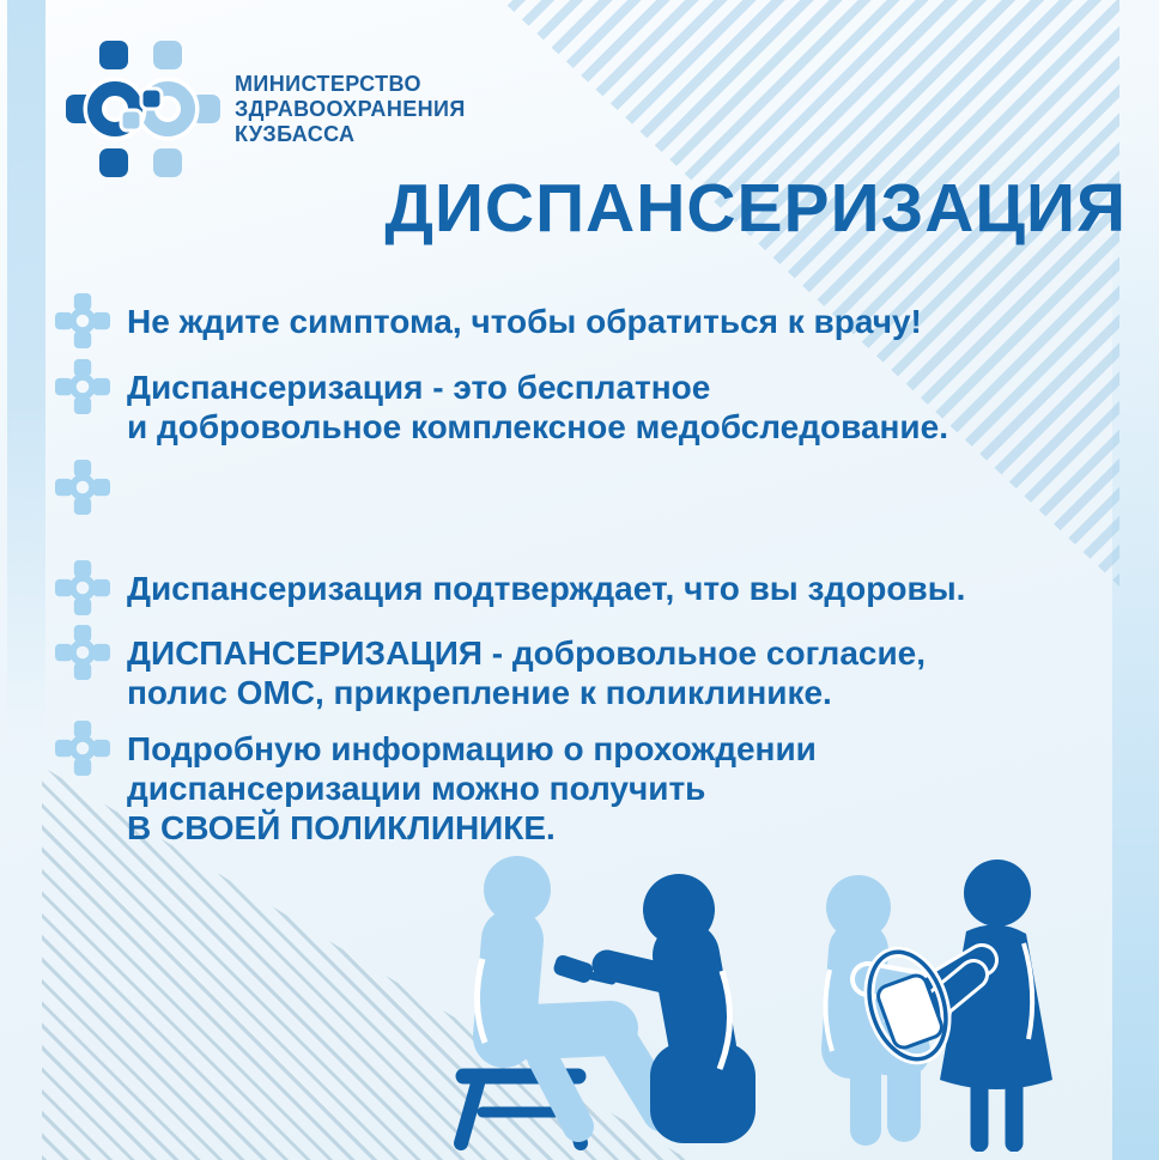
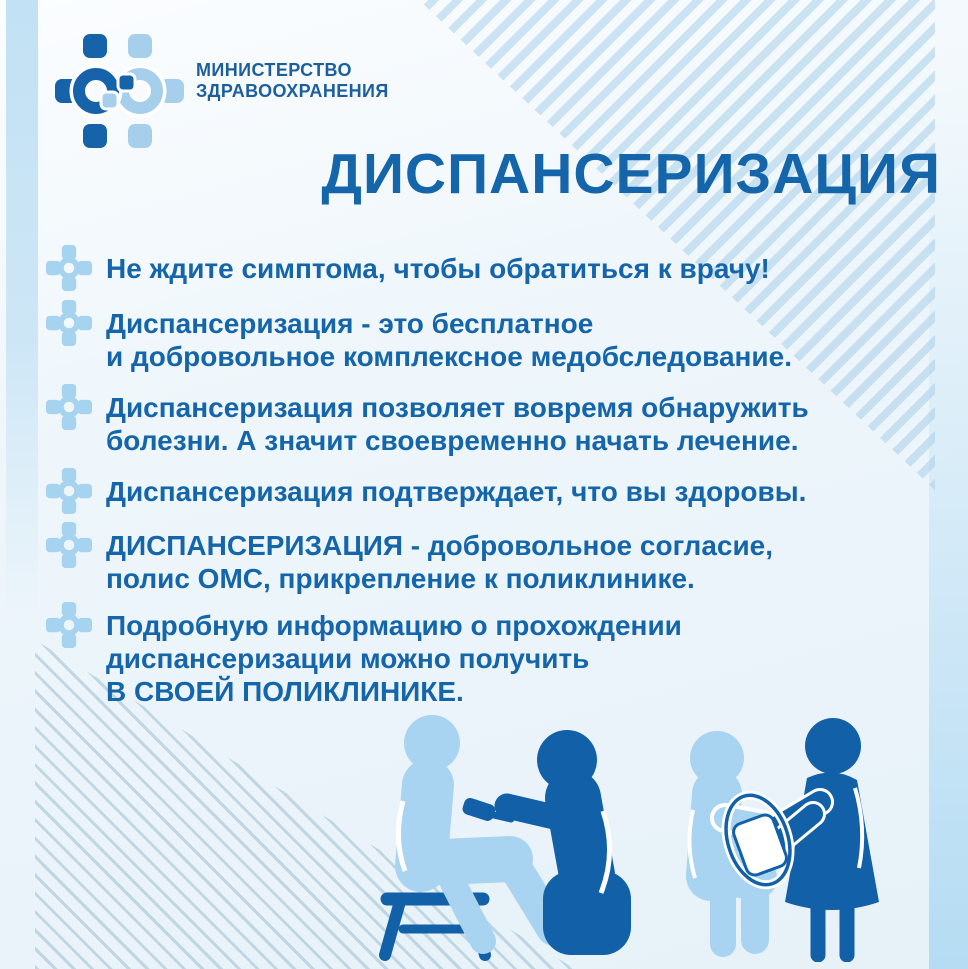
  МИНИСТЕРСТВО
  ЗДРАВООХРАНЕНИЯ
- КУЗБАССА
  ДИСПАНСЕРИЗАЦИЯ
  Не ждите симптома, чтобы обратиться к врачу!
  Диспансеризация - это бесплатное
  и добровольное комплексное медобследование.
+ Диспансеризация позволяет вовремя обнаружить
+ болезни. А значит своевременно начать лечение.
  Диспансеризация подтверждает, что вы здоровы.
  ДИСПАНСЕРИЗАЦИЯ - добровольное согласие,
  полис ОМС, прикрепление к поликлинике.
  Подробную информацию о прохождении
  диспансеризации можно получить
  В СВОЕЙ ПОЛИКЛИНИКЕ.
